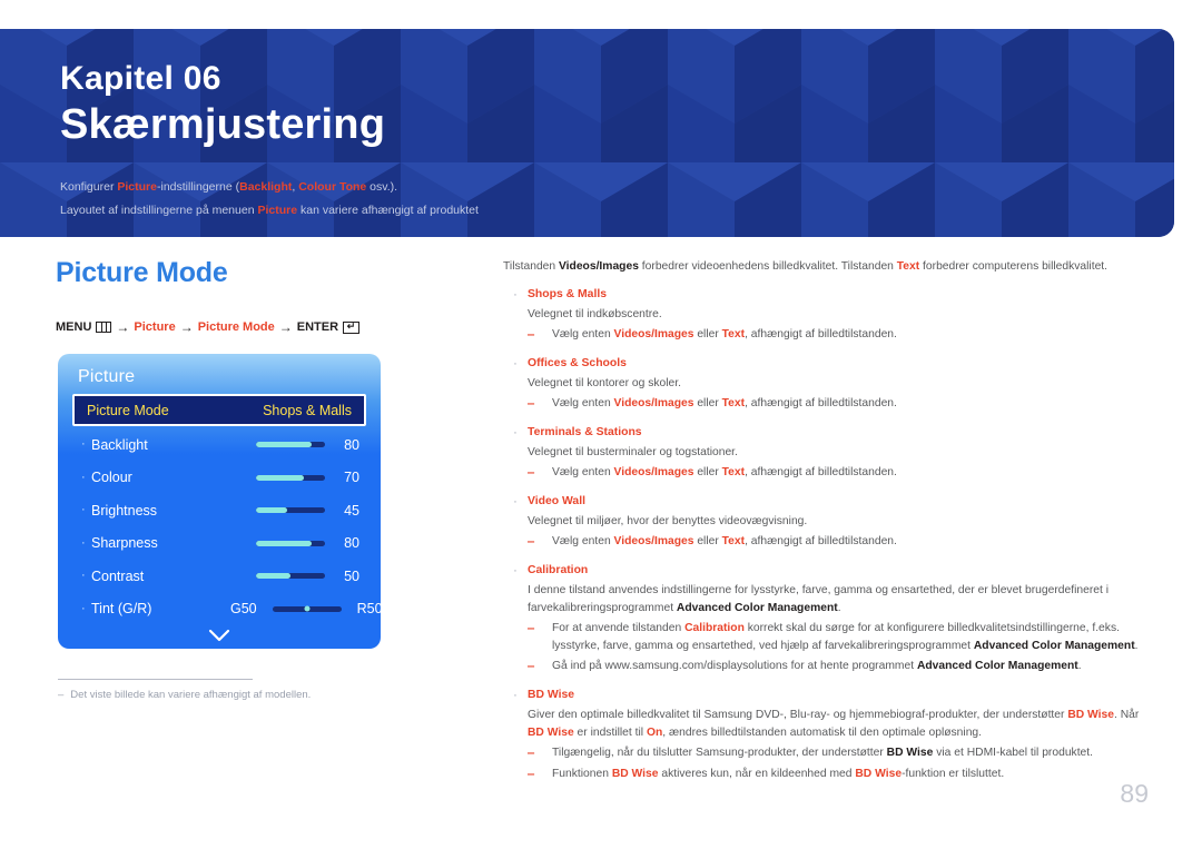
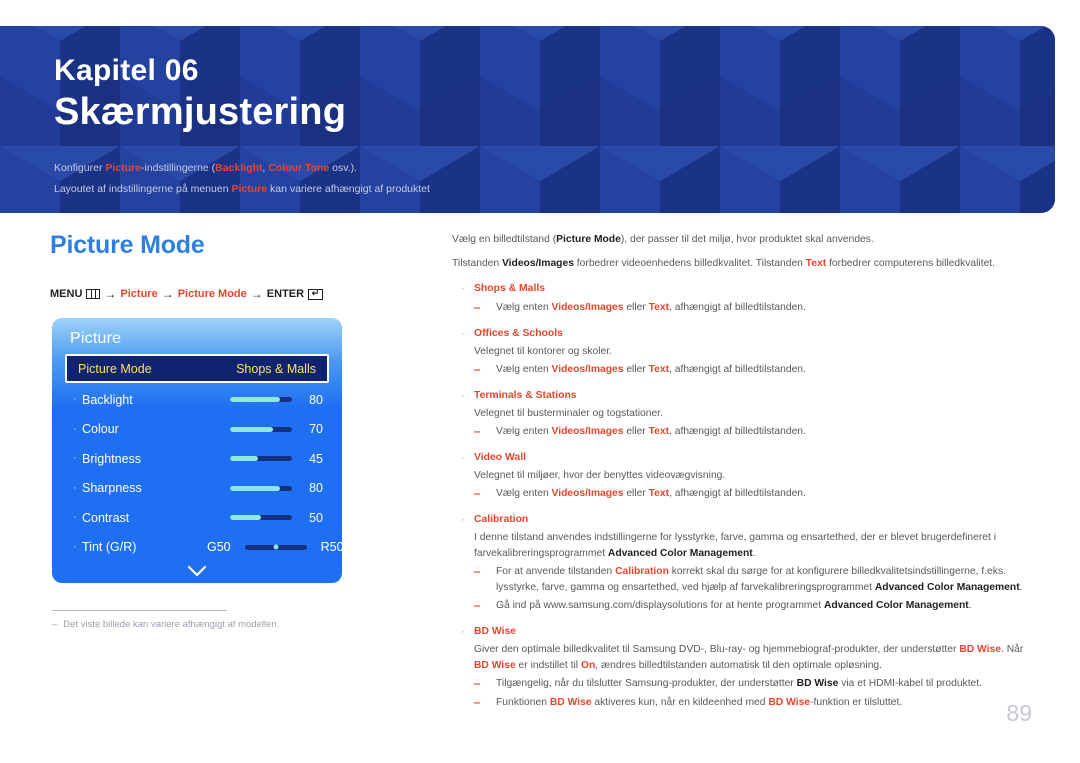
  Kapitel 06
  Skærmjustering
  Konfigurer Picture-indstillingerne (Backlight, Colour Tone osv.).
  Layoutet af indstillingerne på menuen Picture kan variere afhængigt af produktet
  Picture Mode
  MENU
  →
  Picture
  →
  Picture Mode
  →
  ENTER
  ↵
  Picture
  Picture Mode
  Shops & Malls
  ·
  Backlight
  80
  ·
  Colour
  70
  ·
  Brightness
  45
  ·
  Sharpness
  80
  ·
  Contrast
  50
  ·
  Tint (G/R)
  G50
  R50
  ‒
  Det viste billede kan variere afhængigt af modellen.
+ Vælg en billedtilstand (Picture Mode), der passer til det miljø, hvor produktet skal anvendes.
  Tilstanden Videos/Images forbedrer videoenhedens billedkvalitet. Tilstanden Text forbedrer computerens billedkvalitet.
  ·
  Shops & Malls
- Velegnet til indkøbscentre.
  ‒
  Vælg enten Videos/Images eller Text, afhængigt af billedtilstanden.
  ·
  Offices & Schools
  Velegnet til kontorer og skoler.
  ‒
  Vælg enten Videos/Images eller Text, afhængigt af billedtilstanden.
  ·
  Terminals & Stations
  Velegnet til busterminaler og togstationer.
  ‒
  Vælg enten Videos/Images eller Text, afhængigt af billedtilstanden.
  ·
  Video Wall
  Velegnet til miljøer, hvor der benyttes videovægvisning.
  ‒
  Vælg enten Videos/Images eller Text, afhængigt af billedtilstanden.
  ·
  Calibration
  I denne tilstand anvendes indstillingerne for lysstyrke, farve, gamma og ensartethed, der er blevet brugerdefineret i farvekalibreringsprogrammet Advanced Color Management.
  ‒
  For at anvende tilstanden Calibration korrekt skal du sørge for at konfigurere billedkvalitetsindstillingerne, f.eks. lysstyrke, farve, gamma og ensartethed, ved hjælp af farvekalibreringsprogrammet Advanced Color Management.
  ‒
  Gå ind på www.samsung.com/displaysolutions for at hente programmet Advanced Color Management.
  ·
  BD Wise
  Giver den optimale billedkvalitet til Samsung DVD-, Blu-ray- og hjemmebiograf-produkter, der understøtter BD Wise. Når BD Wise er indstillet til On, ændres billedtilstanden automatisk til den optimale opløsning.
  ‒
  Tilgængelig, når du tilslutter Samsung-produkter, der understøtter BD Wise via et HDMI-kabel til produktet.
  ‒
  Funktionen BD Wise aktiveres kun, når en kildeenhed med BD Wise-funktion er tilsluttet.
  89
